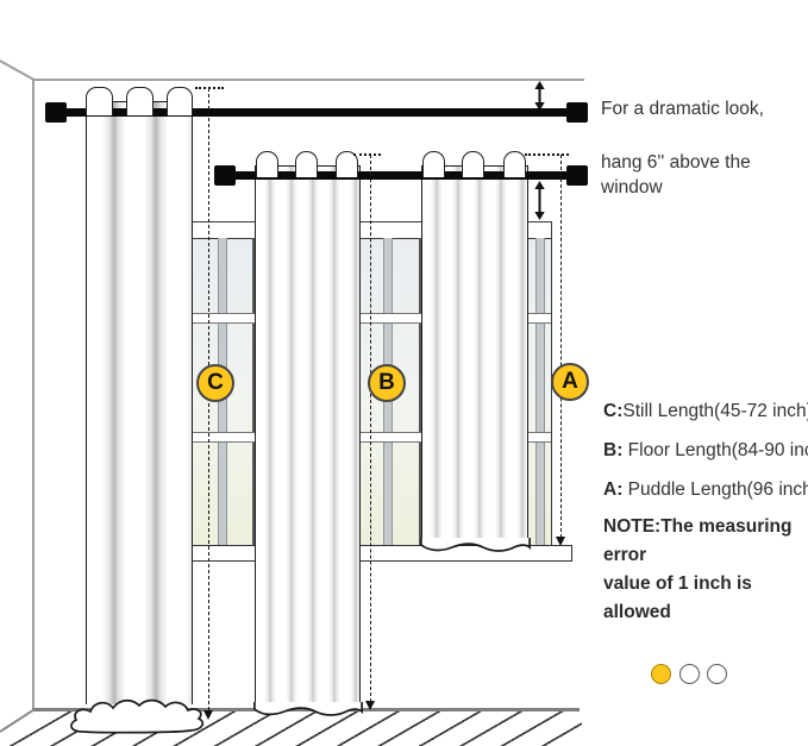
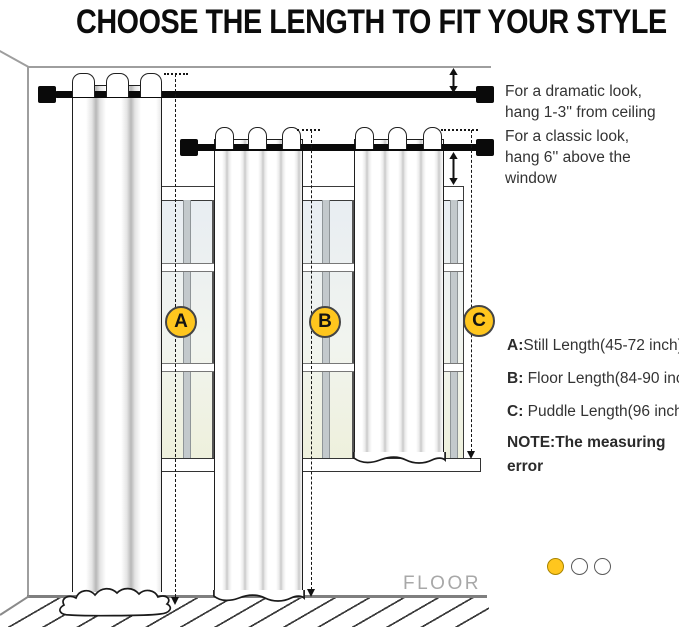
+ CHOOSE THE LENGTH TO FIT YOUR STYLE
+ FLOOR
- C
+ A
  B
- A
+ C
  For a dramatic look,
+ hang 1-3'' from ceiling
+ For a classic look,
  hang 6'' above the window
- C:Still Length(45-72 inch
+ A:Still Length(45-72 inch
  B: Floor Length(84-90 in
- A: Puddle Length(96 inch
+ C: Puddle Length(96 inch
  NOTE:The measuring error
- value of 1 inch is allowed
